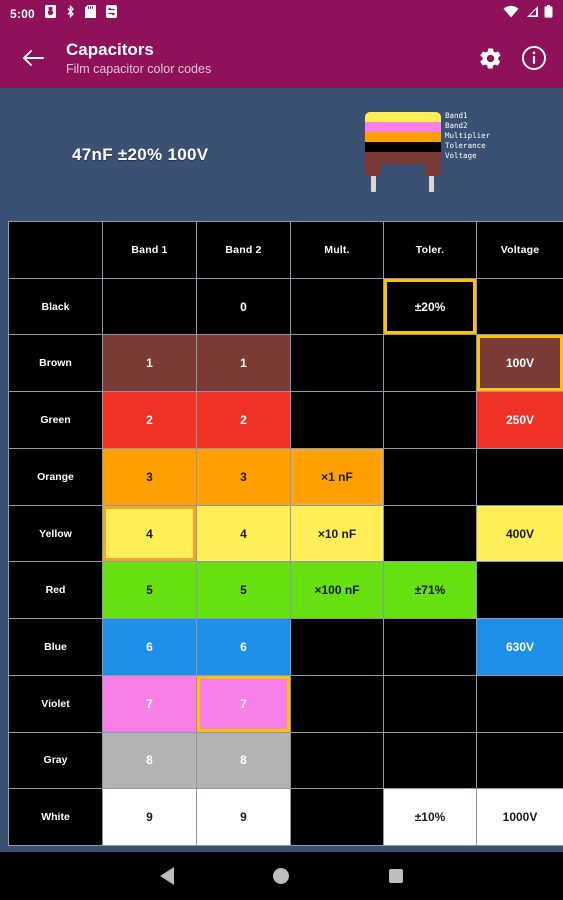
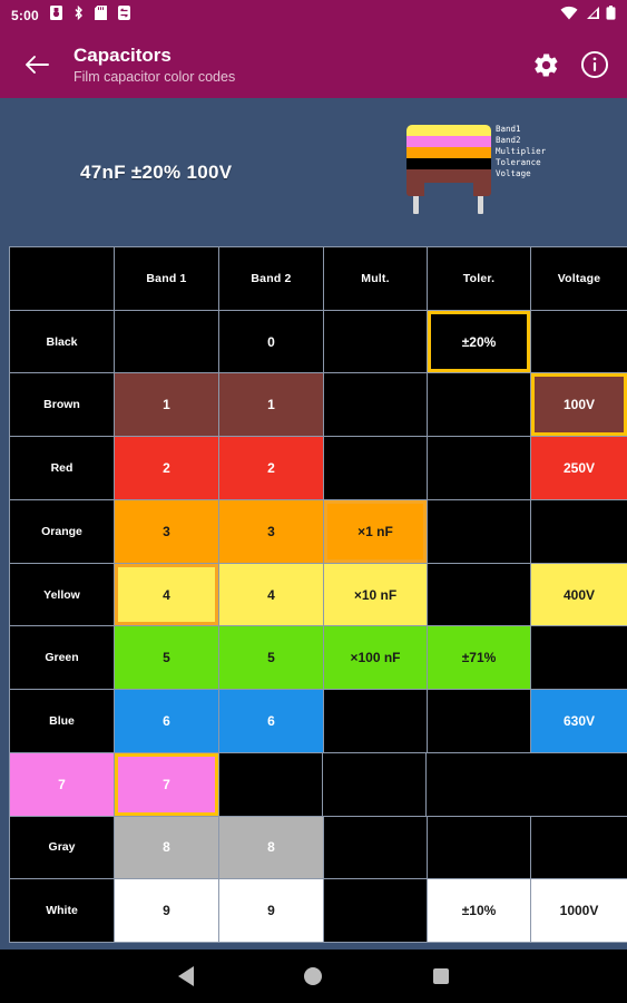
  5:00
  Capacitors
  Film capacitor color codes
  47nF ±20% 100V
  Band1
  Band2
  Multiplier
  Tolerance
  Voltage
  Band 1
  Band 2
  Mult.
  Toler.
  Voltage
  Black
  0
  ±20%
  Brown
  1
  1
  100V
- Green
+ Red
  2
  2
  250V
  Orange
  3
  3
  ×1 nF
  Yellow
  4
  4
  ×10 nF
  400V
- Red
+ Green
  5
  5
  ×100 nF
  ±71%
  Blue
  6
  6
  630V
- Violet
  7
  7
  Gray
  8
  8
  White
  9
  9
  ±10%
  1000V
